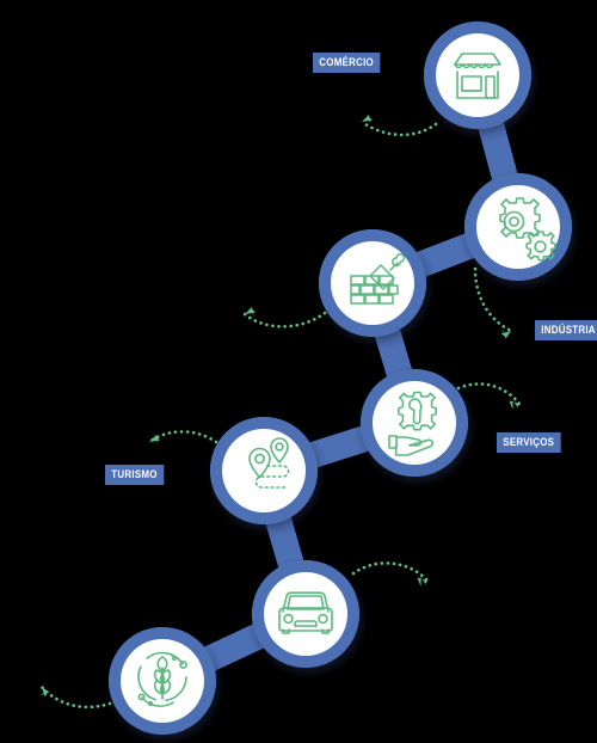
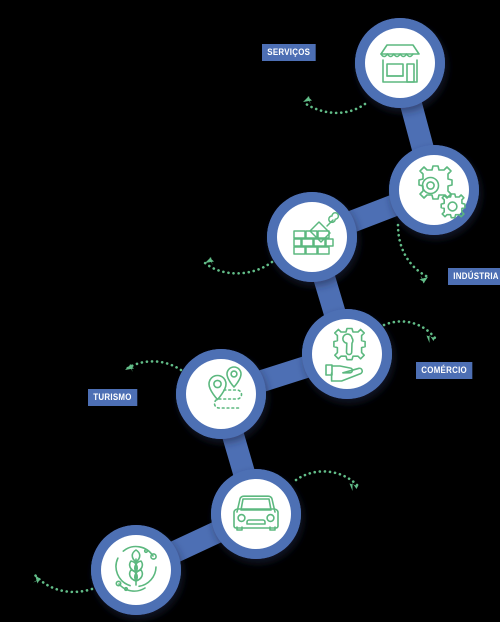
- COMÉRCIO
+ SERVIÇOS
  INDÚSTRIA
- SERVIÇOS
+ COMÉRCIO
  TURISMO
